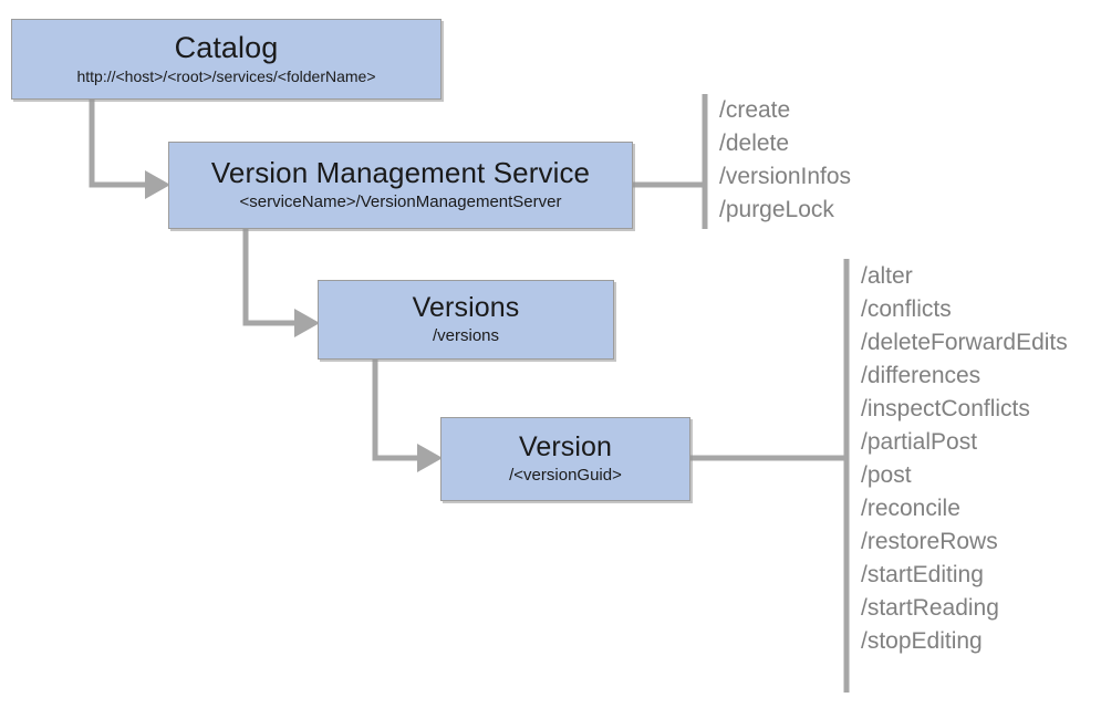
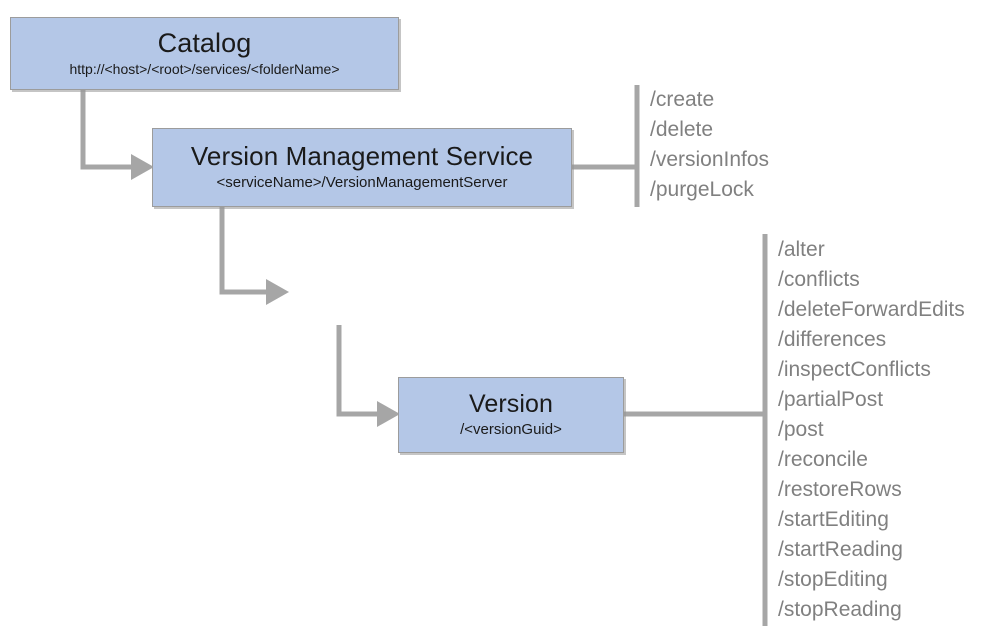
  Catalog
  http://<host>/<root>/services/<folderName>
  Version Management Service
  <serviceName>/VersionManagementServer
- Versions
- /versions
  Version
  /<versionGuid>
  /create
  /delete
  /versionInfos
  /purgeLock
  /alter
  /conflicts
  /deleteForwardEdits
  /differences
  /inspectConflicts
  /partialPost
  /post
  /reconcile
  /restoreRows
  /startEditing
  /startReading
  /stopEditing
+ /stopReading
